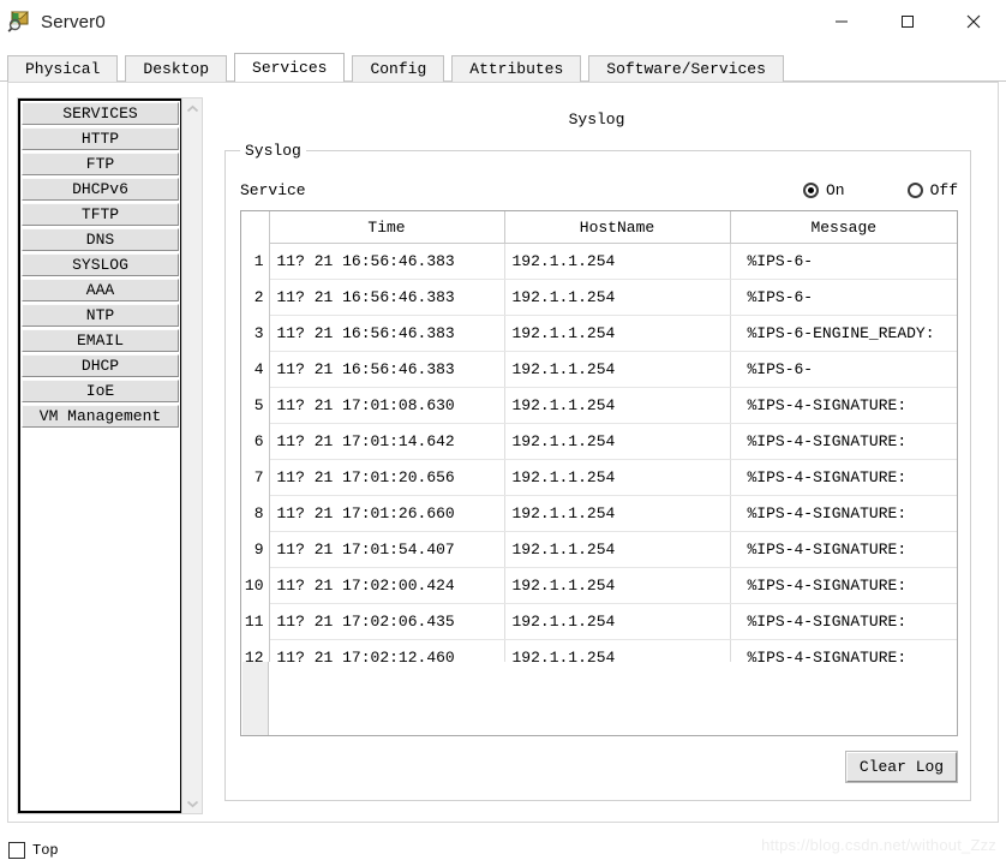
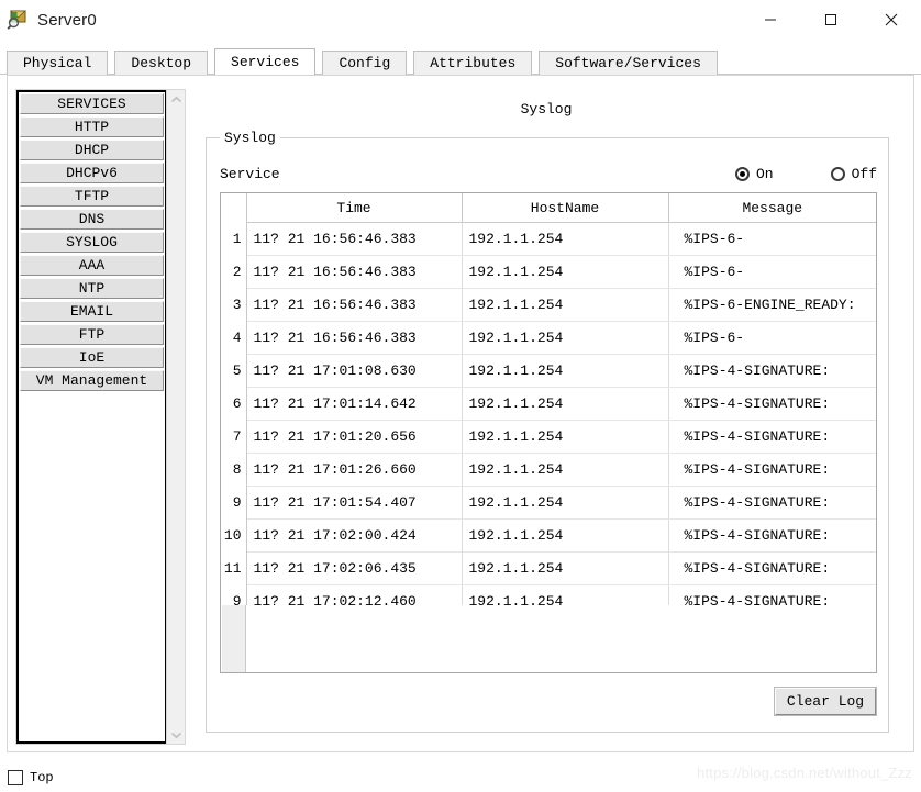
  Server0
  Physical
  Desktop
  Services
  Config
  Attributes
  Software/Services
  SERVICES
  HTTP
- FTP
+ DHCP
  DHCPv6
  TFTP
  DNS
  SYSLOG
  AAA
  NTP
  EMAIL
- DHCP
+ FTP
  IoE
  VM Management
  Syslog
  Syslog
  Service
  On
  Off
  	Time	HostName	Message
  1	11? 21 16:56:46.383	192.1.1.254	%IPS-6-
  2	11? 21 16:56:46.383	192.1.1.254	%IPS-6-
  3	11? 21 16:56:46.383	192.1.1.254	%IPS-6-ENGINE_READY:
  4	11? 21 16:56:46.383	192.1.1.254	%IPS-6-
  5	11? 21 17:01:08.630	192.1.1.254	%IPS-4-SIGNATURE:
  6	11? 21 17:01:14.642	192.1.1.254	%IPS-4-SIGNATURE:
  7	11? 21 17:01:20.656	192.1.1.254	%IPS-4-SIGNATURE:
  8	11? 21 17:01:26.660	192.1.1.254	%IPS-4-SIGNATURE:
  9	11? 21 17:01:54.407	192.1.1.254	%IPS-4-SIGNATURE:
  10	11? 21 17:02:00.424	192.1.1.254	%IPS-4-SIGNATURE:
  11	11? 21 17:02:06.435	192.1.1.254	%IPS-4-SIGNATURE:
- 12	11? 21 17:02:12.460	192.1.1.254	%IPS-4-SIGNATURE:
+ 9	11? 21 17:02:12.460	192.1.1.254	%IPS-4-SIGNATURE:
  Clear Log
  Top
